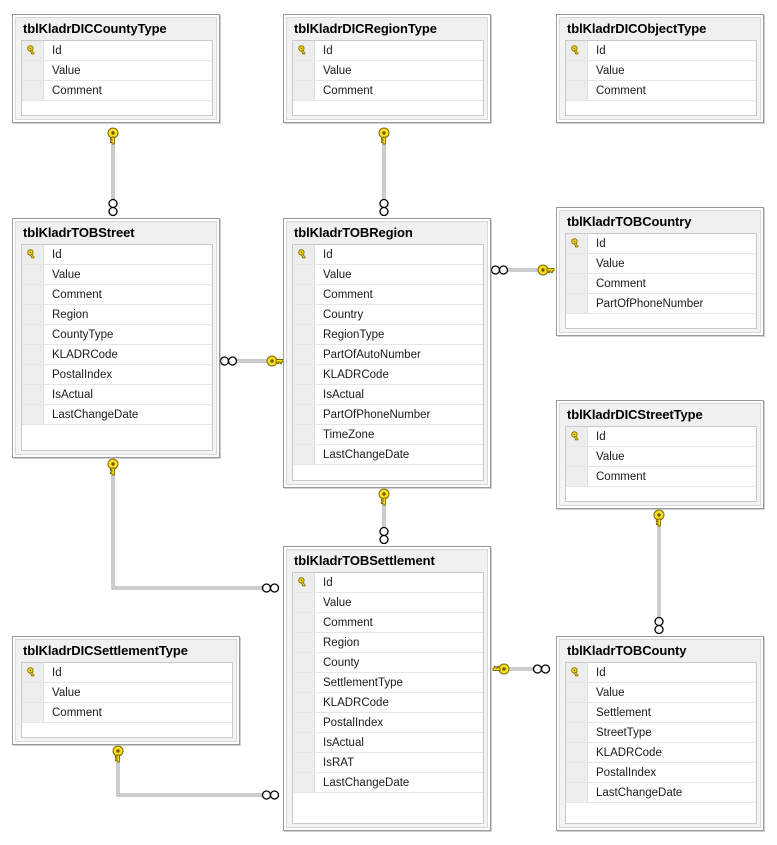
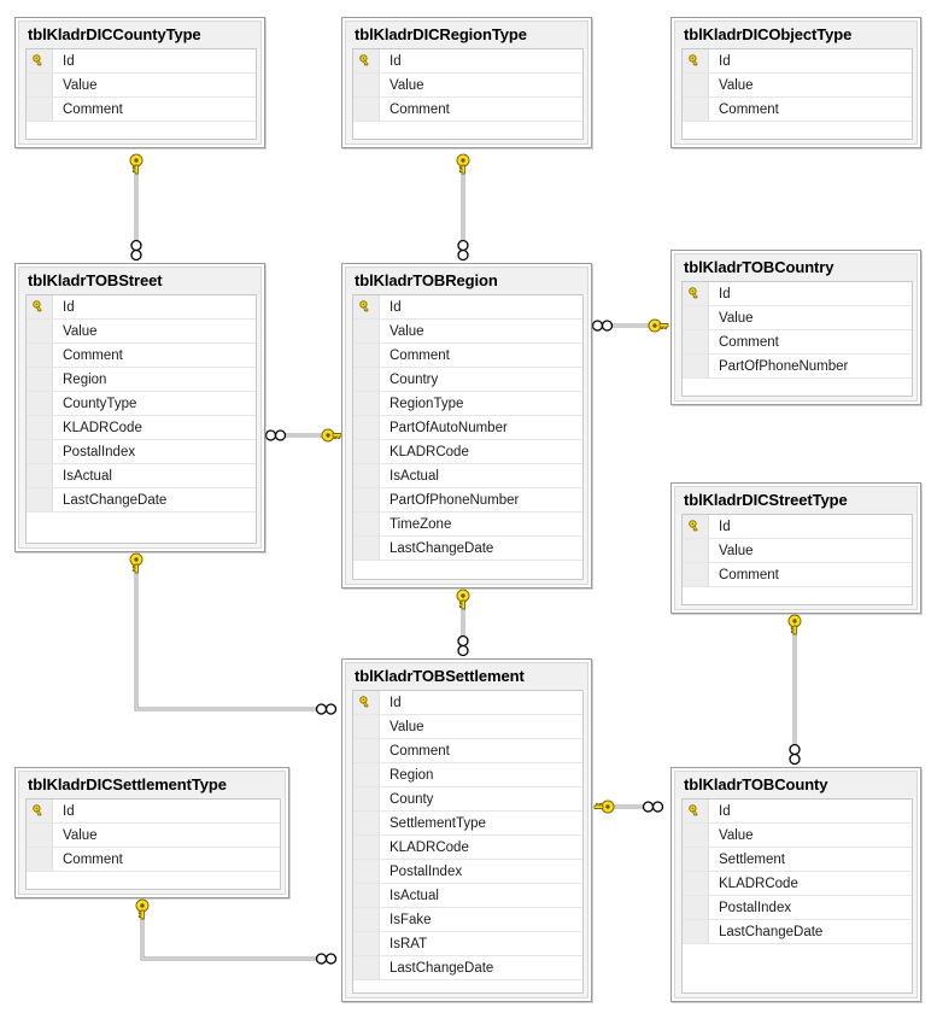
  tblKladrDICCountyType
  Id
  Value
  Comment
  tblKladrDICRegionType
  Id
  Value
  Comment
  tblKladrDICObjectType
  Id
  Value
  Comment
  tblKladrTOBStreet
  Id
  Value
  Comment
  Region
  CountyType
  KLADRCode
  PostalIndex
  IsActual
  LastChangeDate
  tblKladrTOBRegion
  Id
  Value
  Comment
  Country
  RegionType
  PartOfAutoNumber
  KLADRCode
  IsActual
  PartOfPhoneNumber
  TimeZone
  LastChangeDate
  tblKladrTOBCountry
  Id
  Value
  Comment
  PartOfPhoneNumber
  tblKladrDICStreetType
  Id
  Value
  Comment
  tblKladrTOBSettlement
  Id
  Value
  Comment
  Region
  County
  SettlementType
  KLADRCode
  PostalIndex
  IsActual
+ IsFake
  IsRAT
  LastChangeDate
  tblKladrDICSettlementType
  Id
  Value
  Comment
  tblKladrTOBCounty
  Id
  Value
  Settlement
- StreetType
  KLADRCode
  PostalIndex
  LastChangeDate
